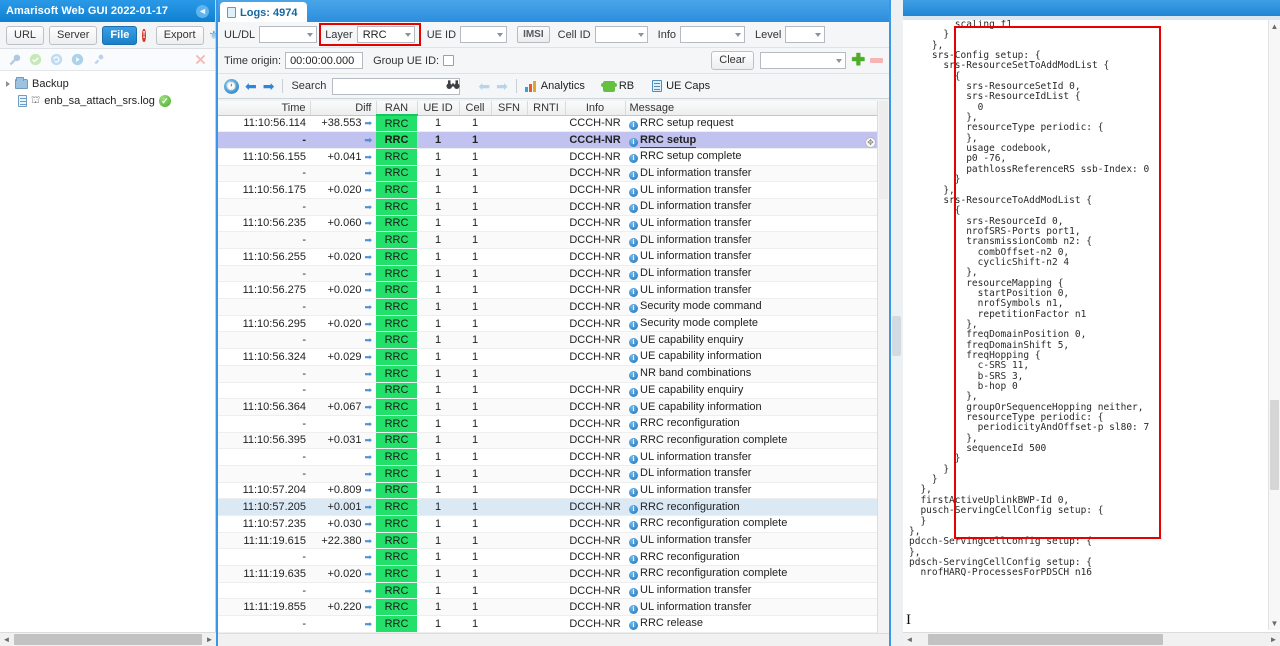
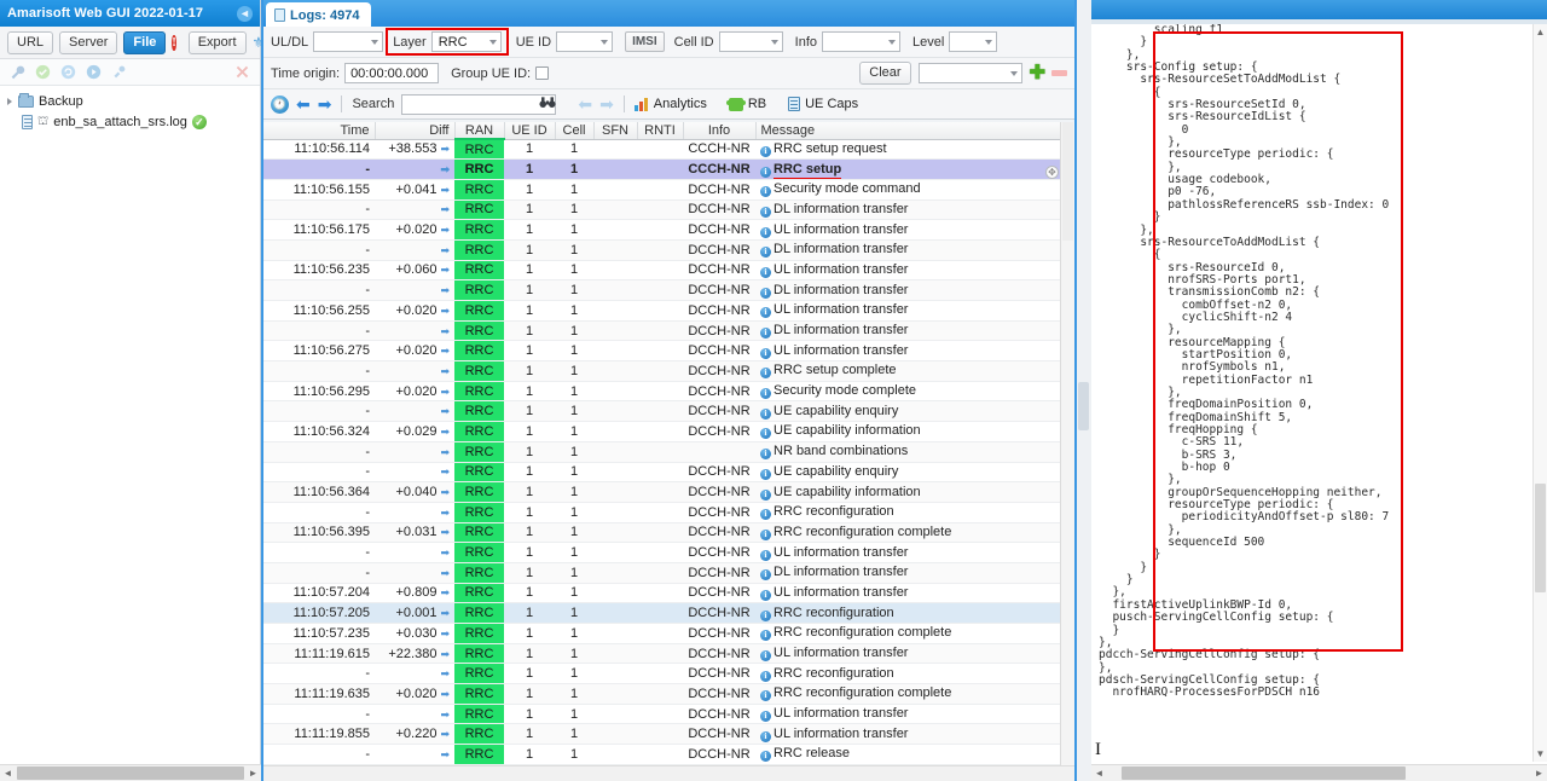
  Amarisoft Web GUI 2022-01-17
  ◄
  URL
  Server
  File
  !
  Export
  ⚜
  Backup
  ⛫
  enb_sa_attach_srs.log
  ✓
  ◄
  ►
  Logs: 4974
  UL/DL
  Layer
  RRC
  UE ID
  IMSI
  Cell ID
  Info
  Level
  Time origin:
  00:00:00.000
  Group UE ID:
  Clear
  ✚
  🕐
  ⬅
  ➡
  Search
  ⬅
  ➡
  Analytics
  RB
  UE Caps
  Time	Diff	RAN	UE ID	Cell	SFN	RNTI	Info	Message
  11:10:56.114	+38.553 ➡	RRC	1	1			CCCH-NR	i RRC setup request
  -	➡	RRC	1	1			CCCH-NR	i RRC setup
- 11:10:56.155	+0.041 ➡	RRC	1	1			DCCH-NR	i RRC setup complete
+ 11:10:56.155	+0.041 ➡	RRC	1	1			DCCH-NR	i Security mode command
  -	➡	RRC	1	1			DCCH-NR	i DL information transfer
  11:10:56.175	+0.020 ➡	RRC	1	1			DCCH-NR	i UL information transfer
  -	➡	RRC	1	1			DCCH-NR	i DL information transfer
  11:10:56.235	+0.060 ➡	RRC	1	1			DCCH-NR	i UL information transfer
  -	➡	RRC	1	1			DCCH-NR	i DL information transfer
  11:10:56.255	+0.020 ➡	RRC	1	1			DCCH-NR	i UL information transfer
  -	➡	RRC	1	1			DCCH-NR	i DL information transfer
  11:10:56.275	+0.020 ➡	RRC	1	1			DCCH-NR	i UL information transfer
- -	➡	RRC	1	1			DCCH-NR	i Security mode command
+ -	➡	RRC	1	1			DCCH-NR	i RRC setup complete
  11:10:56.295	+0.020 ➡	RRC	1	1			DCCH-NR	i Security mode complete
  -	➡	RRC	1	1			DCCH-NR	i UE capability enquiry
  11:10:56.324	+0.029 ➡	RRC	1	1			DCCH-NR	i UE capability information
  -	➡	RRC	1	1				i NR band combinations
  -	➡	RRC	1	1			DCCH-NR	i UE capability enquiry
- 11:10:56.364	+0.067 ➡	RRC	1	1			DCCH-NR	i UE capability information
+ 11:10:56.364	+0.040 ➡	RRC	1	1			DCCH-NR	i UE capability information
  -	➡	RRC	1	1			DCCH-NR	i RRC reconfiguration
  11:10:56.395	+0.031 ➡	RRC	1	1			DCCH-NR	i RRC reconfiguration complete
  -	➡	RRC	1	1			DCCH-NR	i UL information transfer
  -	➡	RRC	1	1			DCCH-NR	i DL information transfer
  11:10:57.204	+0.809 ➡	RRC	1	1			DCCH-NR	i UL information transfer
  11:10:57.205	+0.001 ➡	RRC	1	1			DCCH-NR	i RRC reconfiguration
  11:10:57.235	+0.030 ➡	RRC	1	1			DCCH-NR	i RRC reconfiguration complete
  11:11:19.615	+22.380 ➡	RRC	1	1			DCCH-NR	i UL information transfer
  -	➡	RRC	1	1			DCCH-NR	i RRC reconfiguration
  11:11:19.635	+0.020 ➡	RRC	1	1			DCCH-NR	i RRC reconfiguration complete
  -	➡	RRC	1	1			DCCH-NR	i UL information transfer
  11:11:19.855	+0.220 ➡	RRC	1	1			DCCH-NR	i UL information transfer
  -	➡	RRC	1	1			DCCH-NR	i RRC release
  ✥
  scaling f1
  }
  },
  srs-Config setup: {
  srs-ResourceSetToAddModList {
  {
  srs-ResourceSetId 0,
  srs-ResourceIdList {
  0
  },
  resourceType periodic: {
  },
  usage codebook,
  p0 -76,
  pathlossReferenceRS ssb-Index: 0
  }
  },
  srs-ResourceToAddModList {
  {
  srs-ResourceId 0,
  nrofSRS-Ports port1,
  transmissionComb n2: {
  combOffset-n2 0,
  cyclicShift-n2 4
  },
  resourceMapping {
  startPosition 0,
  nrofSymbols n1,
  repetitionFactor n1
  },
  freqDomainPosition 0,
  freqDomainShift 5,
  freqHopping {
  c-SRS 11,
  b-SRS 3,
  b-hop 0
  },
  groupOrSequenceHopping neither,
  resourceType periodic: {
  periodicityAndOffset-p sl80: 7
  },
  sequenceId 500
  }
  }
  }
  },
  firstActiveUplinkBWP-Id 0,
  pusch-ServingCellConfig setup: {
  }
  },
  pdcch-ServingCellConfig setup: {
  },
  pdsch-ServingCellConfig setup: {
  nrofHARQ-ProcessesForPDSCH n16
  ▲
  ▼
  ◄
  ►
  I
